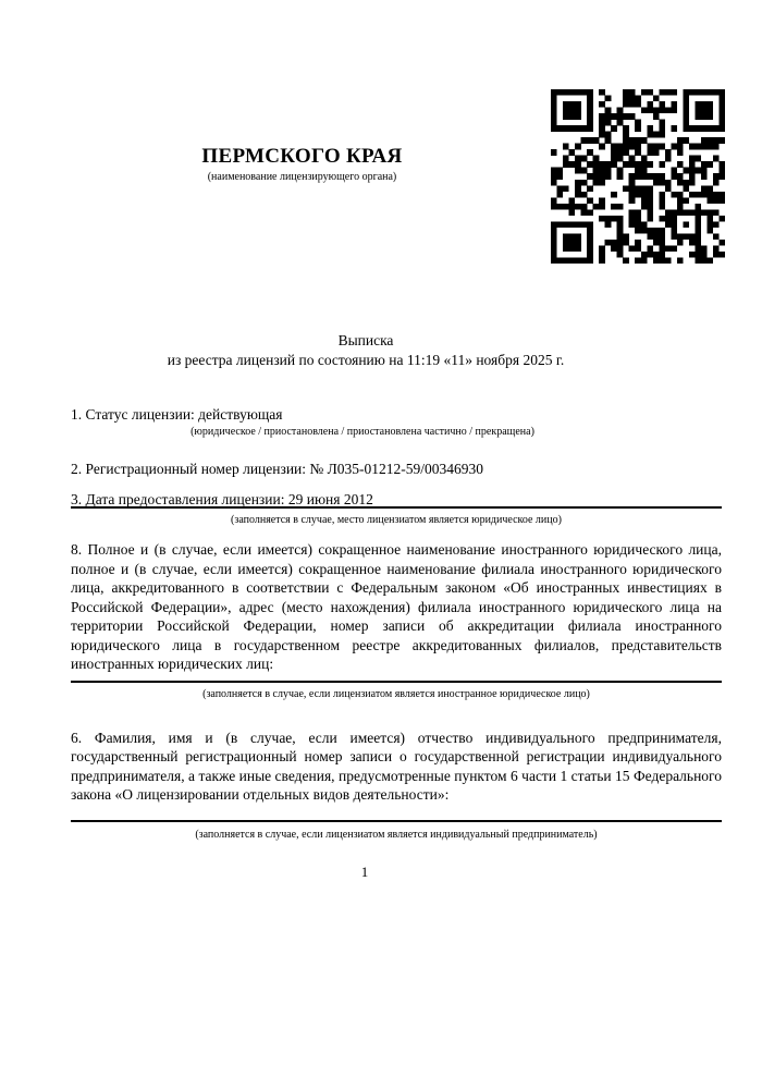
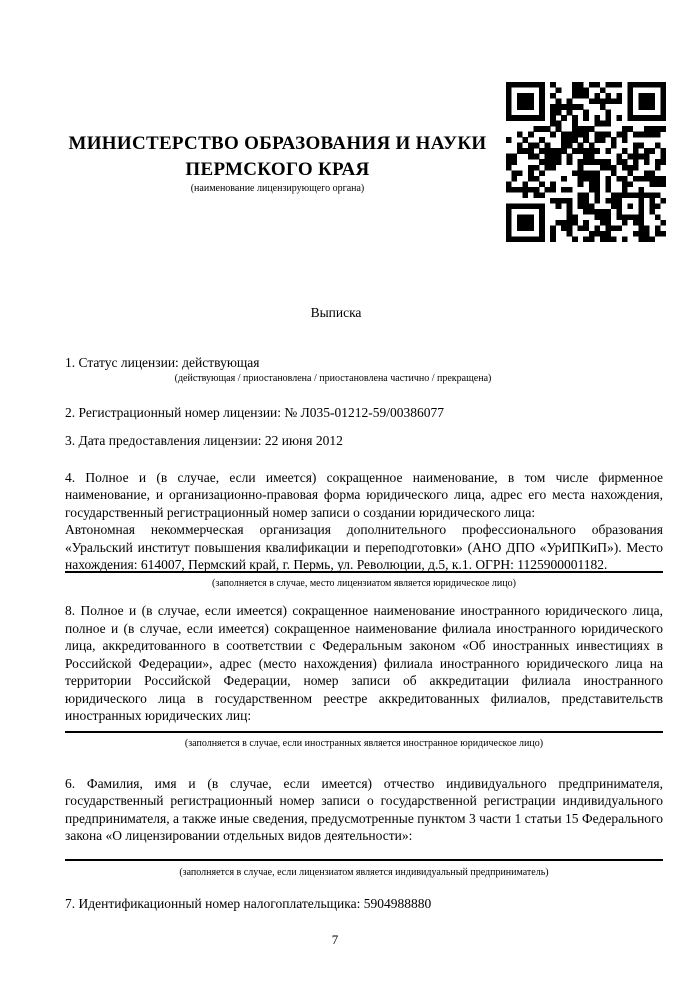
+ МИНИСТЕРСТВО ОБРАЗОВАНИЯ И НАУКИ
  ПЕРМСКОГО КРАЯ
  (наименование лицензирующего органа)
  Выписка
- из реестра лицензий по состоянию на 11:19 «11» ноября 2025 г.
  1. Статус лицензии: действующая
- (юридическое / приостановлена / приостановлена частично / прекращена)
+ (действующая / приостановлена / приостановлена частично / прекращена)
- 2. Регистрационный номер лицензии: № Л035-01212-59/00346930
+ 2. Регистрационный номер лицензии: № Л035-01212-59/00386077
- 3. Дата предоставления лицензии: 29 июня 2012
+ 3. Дата предоставления лицензии: 22 июня 2012
+ 4. Полное и (в случае, если имеется) сокращенное наименование, в том числе фирменное наименование, и организационно-правовая форма юридического лица, адрес его места нахождения, государственный регистрационный номер записи о создании юридического лица:
+ Автономная некоммерческая организация дополнительного профессионального образования «Уральский институт повышения квалификации и переподготовки» (АНО ДПО «УрИПКиП»). Место нахождения: 614007, Пермский край, г. Пермь, ул. Революции, д.5, к.1. ОГРН: 1125900001182.
  (заполняется в случае, место лицензиатом является юридическое лицо)
  8. Полное и (в случае, если имеется) сокращенное наименование иностранного юридического лица, полное и (в случае, если имеется) сокращенное наименование филиала иностранного юридического лица, аккредитованного в соответствии с Федеральным законом «Об иностранных инвестициях в Российской Федерации», адрес (место нахождения) филиала иностранного юридического лица на территории Российской Федерации, номер записи об аккредитации филиала иностранного юридического лица в государственном реестре аккредитованных филиалов, представительств иностранных юридических лиц:
- (заполняется в случае, если лицензиатом является иностранное юридическое лицо)
+ (заполняется в случае, если иностранных является иностранное юридическое лицо)
- 6. Фамилия, имя и (в случае, если имеется) отчество индивидуального предпринимателя, государственный регистрационный номер записи о государственной регистрации индивидуального предпринимателя, а также иные сведения, предусмотренные пунктом 6 части 1 статьи 15 Федерального закона «О лицензировании отдельных видов деятельности»:
+ 6. Фамилия, имя и (в случае, если имеется) отчество индивидуального предпринимателя, государственный регистрационный номер записи о государственной регистрации индивидуального предпринимателя, а также иные сведения, предусмотренные пунктом 3 части 1 статьи 15 Федерального закона «О лицензировании отдельных видов деятельности»:
  (заполняется в случае, если лицензиатом является индивидуальный предприниматель)
+ 7. Идентификационный номер налогоплательщика: 5904988880
- 1
+ 7
